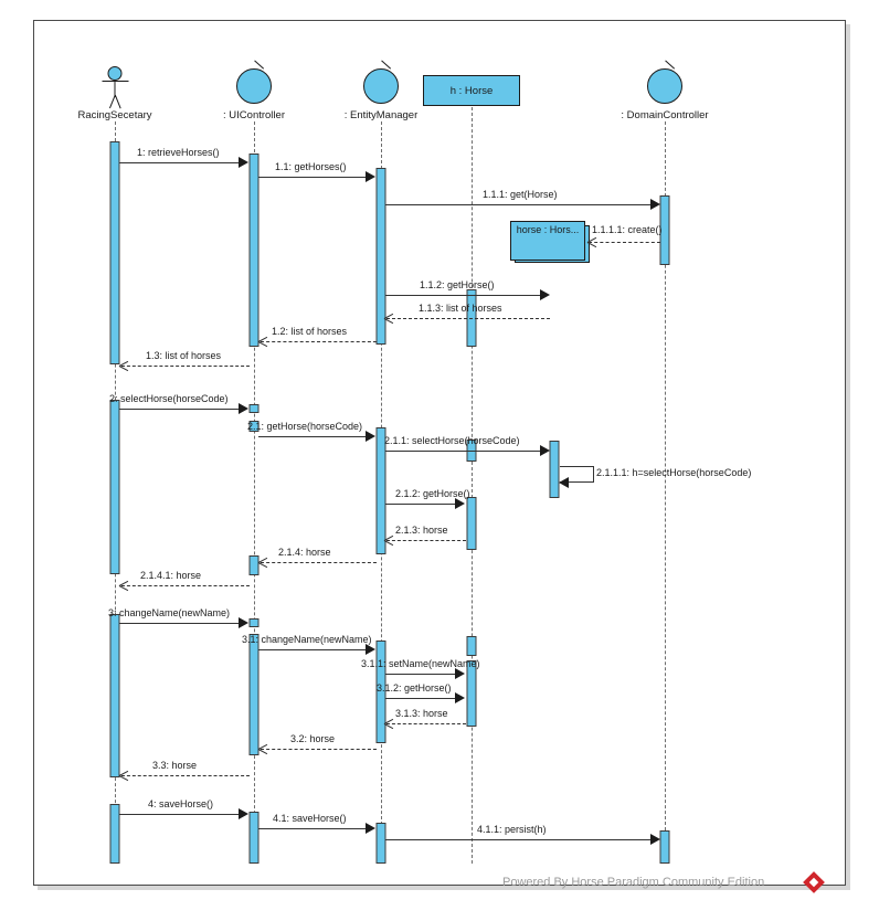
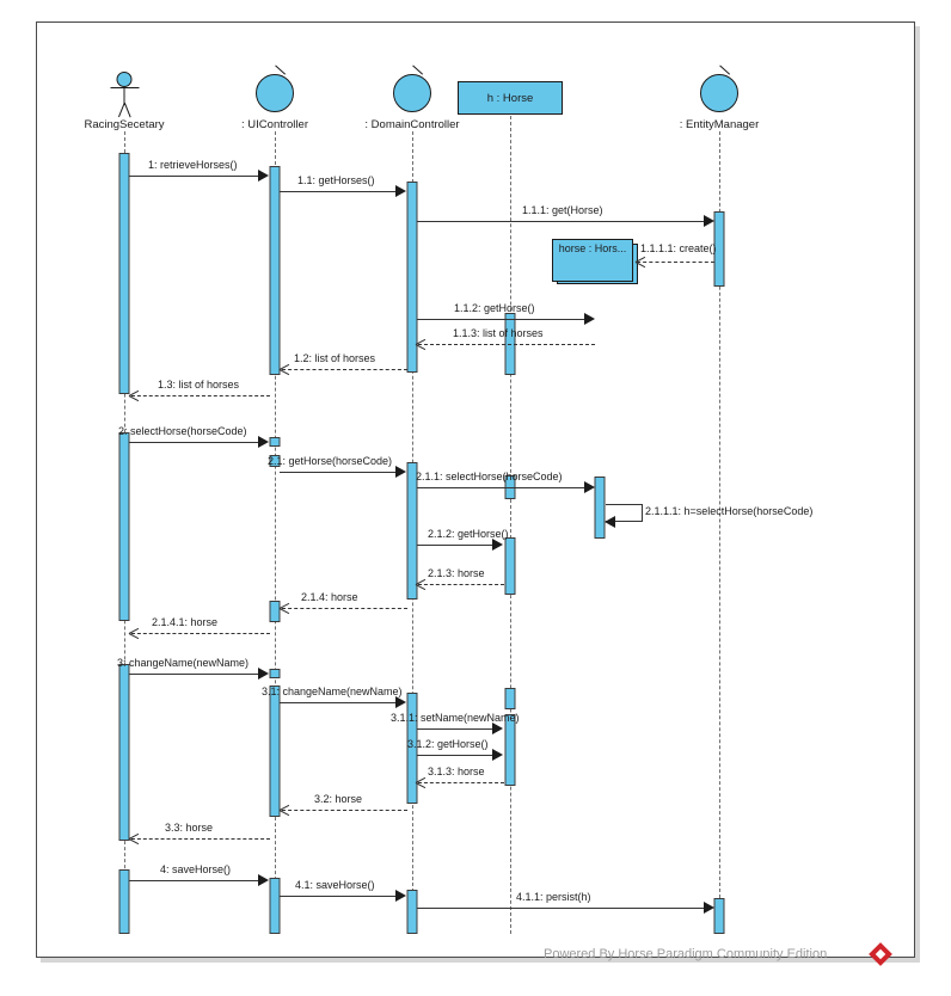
  RacingSecetary
  : UIController
- : EntityManager
+ : DomainController
  h : Horse
- : DomainController
+ : EntityManager
  horse : Hors...
  1: retrieveHorses()
  1.1: getHorses()
  1.1.1: get(Horse)
  1.1.1.1: create()
  1.1.2: getHorse()
  1.1.3: list of horses
  1.2: list of horses
  1.3: list of horses
  2: selectHorse(horseCode)
  2.1: getHorse(horseCode)
  2.1.1: selectHorse(horseCode)
  2.1.1.1: h=selectHorse(horseCode)
  2.1.2: getHorse()
  2.1.3: horse
  2.1.4: horse
  2.1.4.1: horse
  3: changeName(newName)
  3.1: changeName(newName)
  3.1.1: setName(newName)
  3.1.2: getHorse()
  3.1.3: horse
  3.2: horse
  3.3: horse
  4: saveHorse()
  4.1: saveHorse()
  4.1.1: persist(h)
  Powered By Horse Paradigm Community Edition
